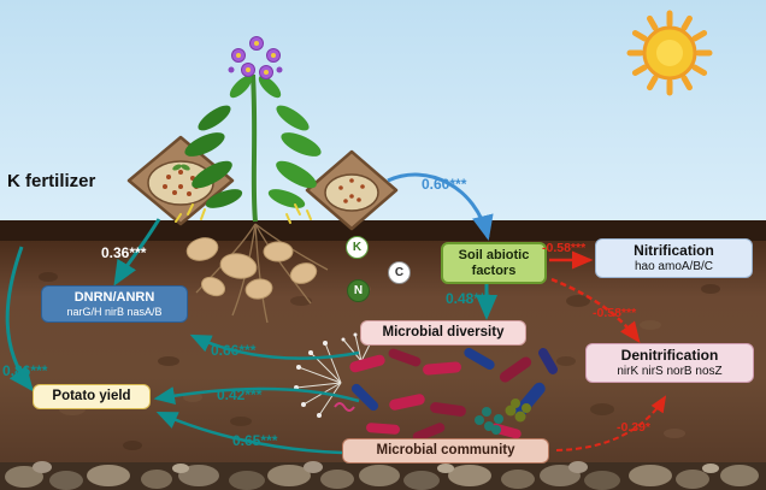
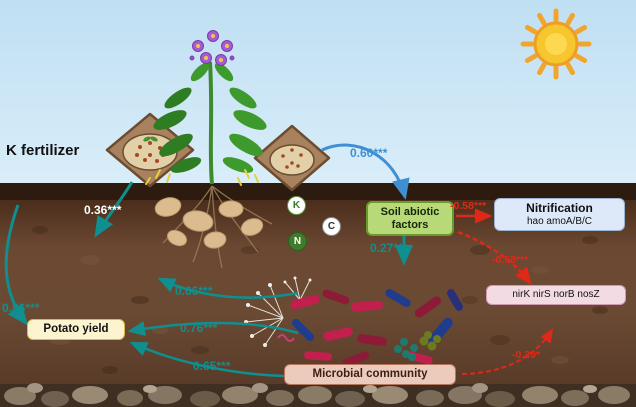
  K fertilizer
  K
  C
  N
  Soil abiotic
  factors
  Nitrification
  hao amoA/B/C
- DNRN/ANRN
- narG/H nirB nasA/B
- Microbial diversity
- Denitrification
  nirK nirS norB nosZ
  Potato yield
  Microbial community
  0.60***
  0.36***
  -0.58***
  -0.58***
- 0.48***
+ 0.27***
  0.66***
  0.86***
- 0.42***
+ 0.76***
  0.65***
  -0.39*
